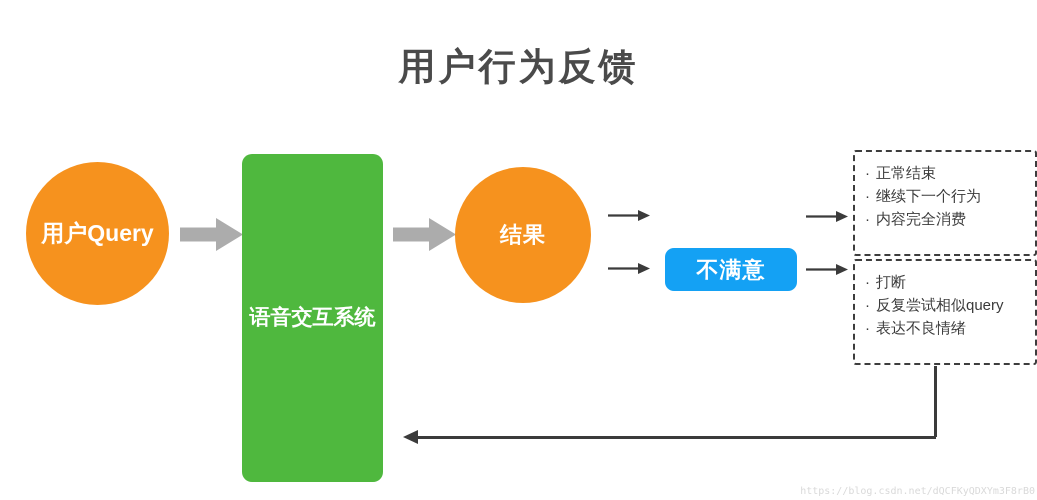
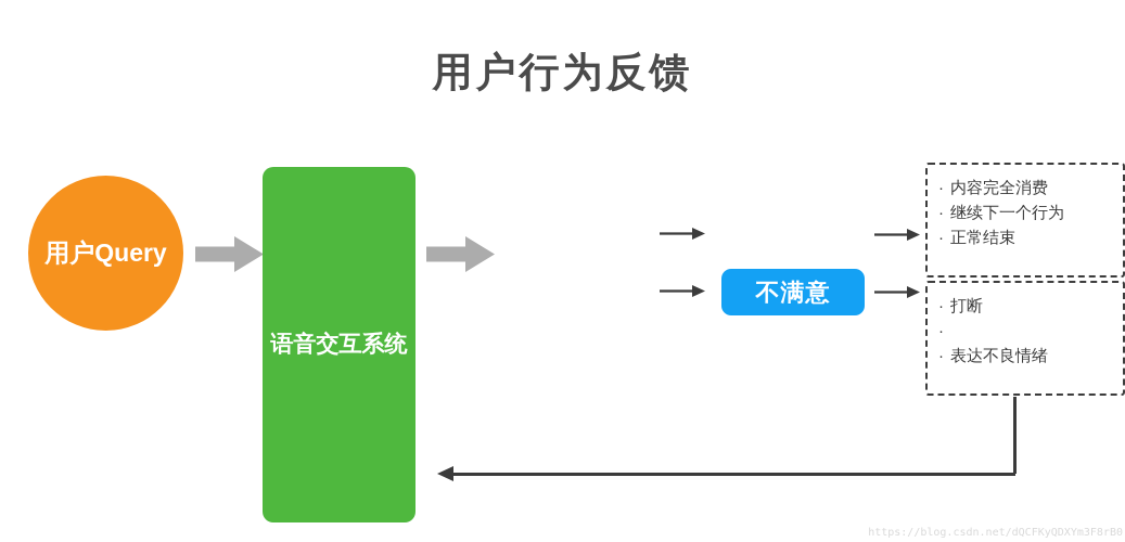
  用户行为反馈
  用户Query
  语音交互系统
- 结果
  不满意
  ·
- 正常结束
+ 内容完全消费
  ·
  继续下一个行为
  ·
- 内容完全消费
+ 正常结束
  ·
  打断
  ·
- 反复尝试相似query
  ·
  表达不良情绪
  https://blog.csdn.net/dQCFKyQDXYm3F8rB0
